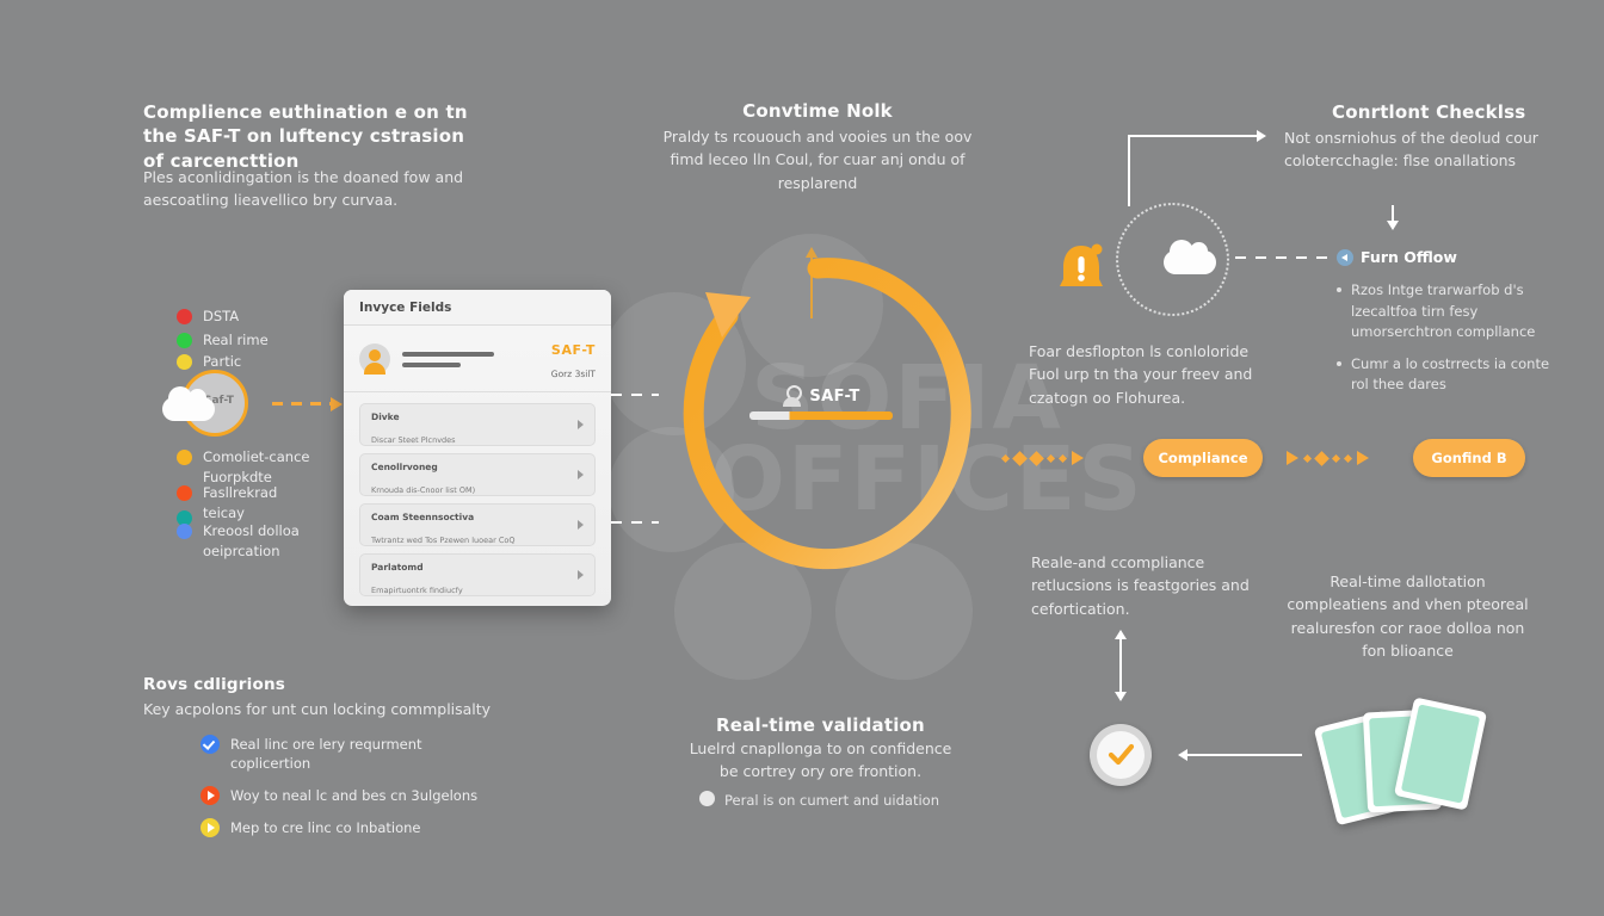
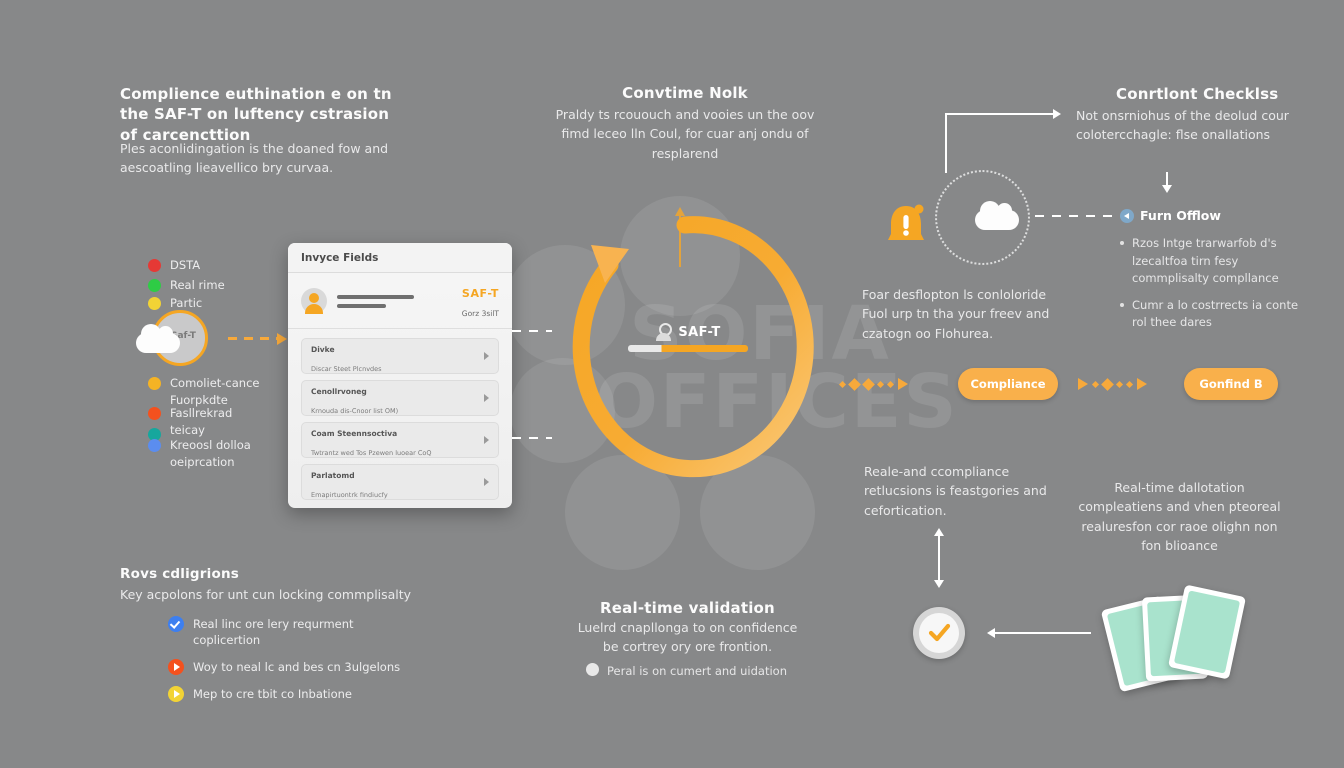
  OFIA
  OFFICES
  Complience euthination e on tn the SAF-T on luftency cstrasion of carcencttion
  Ples aconlidingation is the doaned fow and aescoatling lieavellico bry curvaa.
  DSTA
  Real rime
  Partic
  af-T
  Comoliet-cance Fuorpkdte
  Fasllrekrad teicay
  Kreoosl dolloa oeiprcation
  Invyce Fields
  SAF-T
  Gorz 3silT
  Divke
  Discar Steet Plcnvdes
  Cenollrvoneg
  Krnouda dis-Cnoor list OM)
  Coam Steennsoctiva
  Twtrantz wed Tos Pzewen luoear CoQ
  Parlatomd
  Emapirtuontrk findiucfy
  Convtime Nolk
  Praldy ts rcououch and vooies un the oov fimd leceo lln Coul, for cuar anj ondu of resplarend
  SAF-T
  Real-time validation
  Luelrd cnapllonga to on confidence be cortrey ory ore frontion.
  Peral is on cumert and uidation
  Conrtlont Checklss
  Not onsrniohus of the deolud cour colotercchagle: flse onallations
  Furn Offlow
- Rzos Intge trarwarfob d's lzecaltfoa tirn fesy umorserchtron compllance
+ Rzos Intge trarwarfob d's lzecaltfoa tirn fesy commplisalty compllance
  Cumr a lo costrrects ia conte rol thee dares
  Foar desflopton ls conloloride Fuol urp tn tha your freev and czatogn oo Flohurea.
  Compliance
  Gonfind B
  Reale-and ccompliance retlucsions is feastgories and cefortication.
- Real-time dallotation compleatiens and vhen pteoreal realuresfon cor raoe dolloa non fon blioance
+ Real-time dallotation compleatiens and vhen pteoreal realuresfon cor raoe olighn non fon blioance
  Rovs cdligrions
  Key acpolons for unt cun locking commplisalty
  Real linc ore lery requrment coplicertion
  Woy to neal lc and bes cn 3ulgelons
- Mep to cre linc co Inbatione
+ Mep to cre tbit co Inbatione
